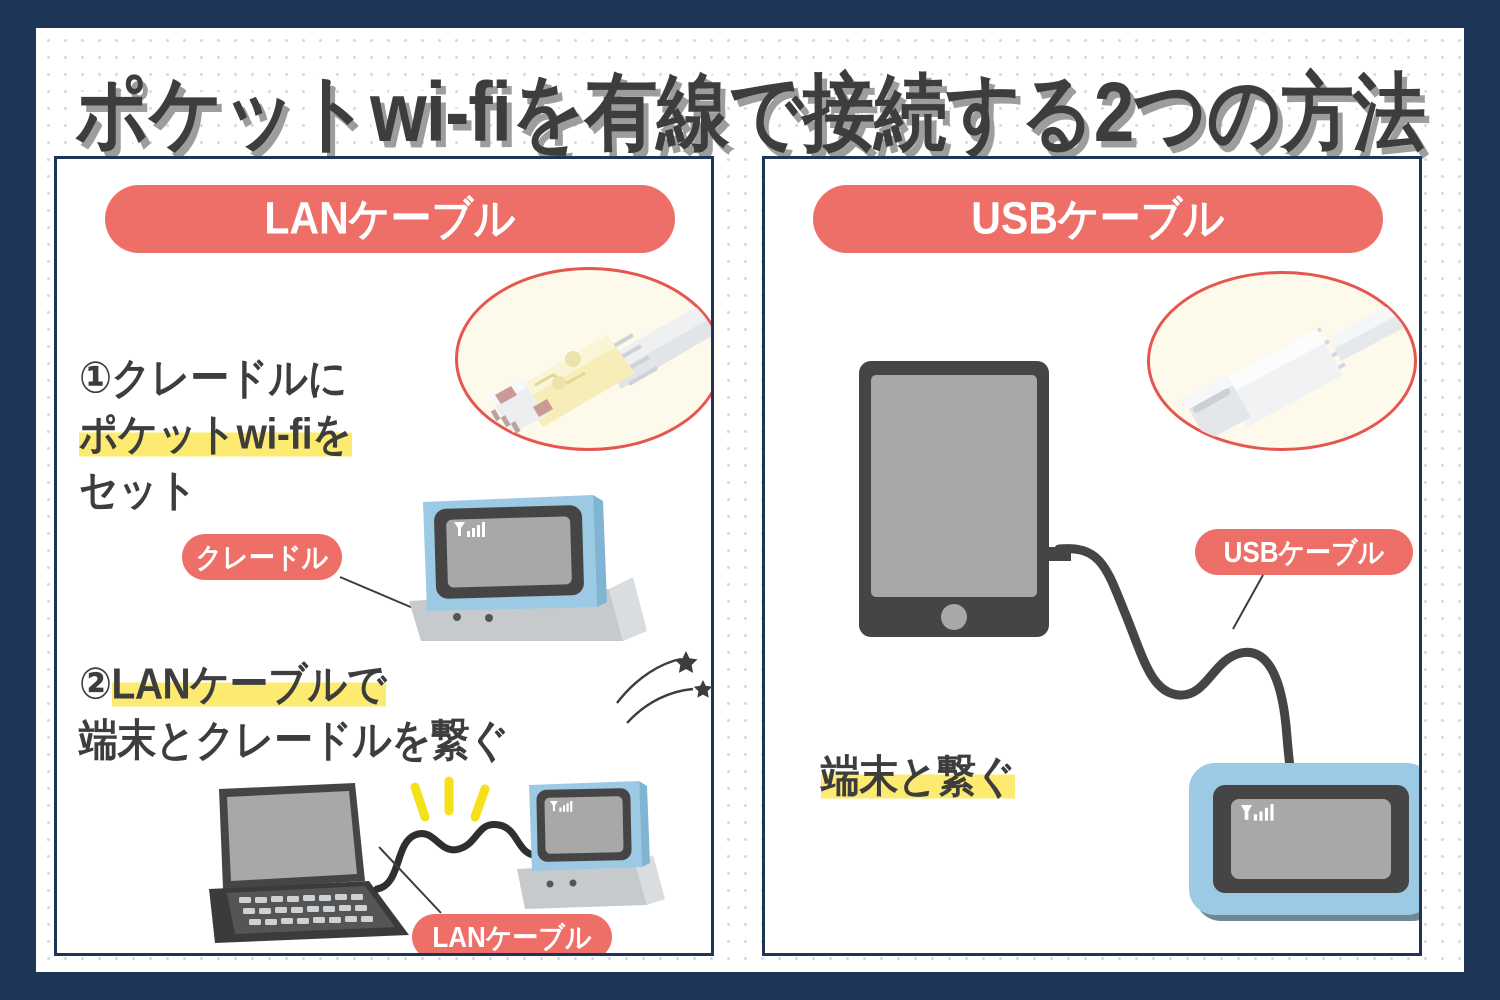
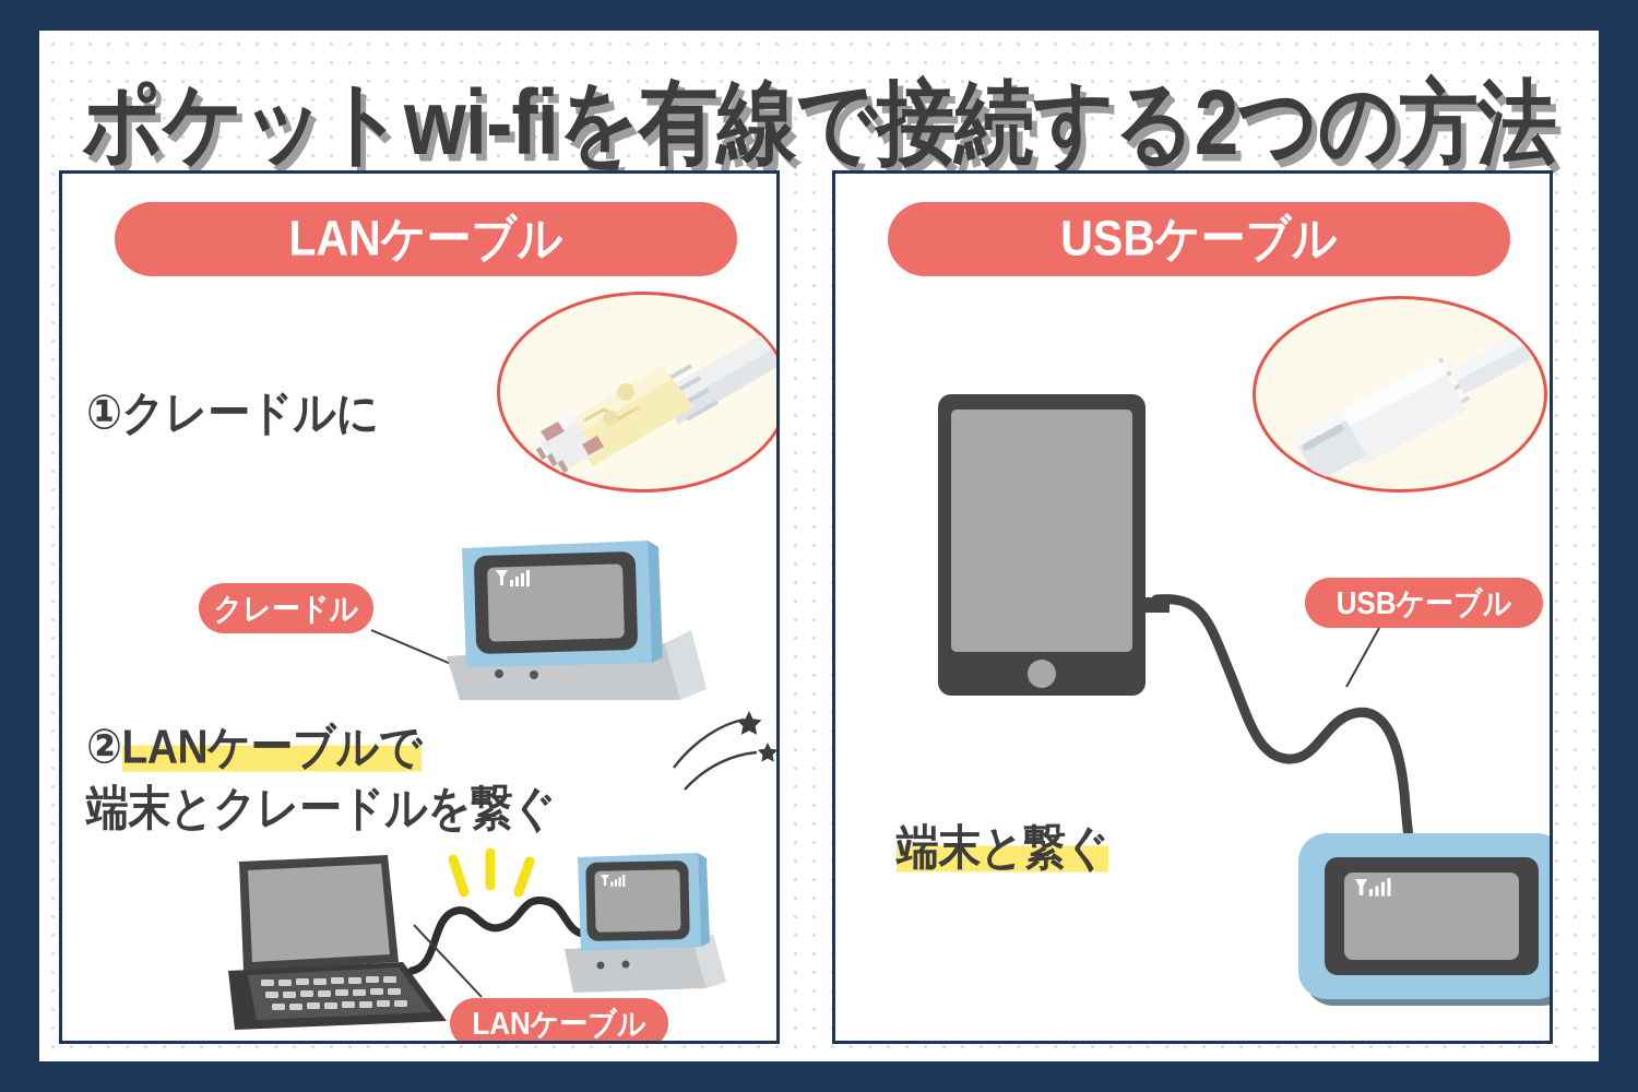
  ポケットwi-fiを有線で接続する2つの方法
  LANケーブル
  ①クレードルに
- ポケットwi-fiを
- セット
  クレードル
  ②LANケーブルで
  端末とクレードルを繋ぐ
  LANケーブル
  USBケーブル
  USBケーブル
  端末と繋ぐ
